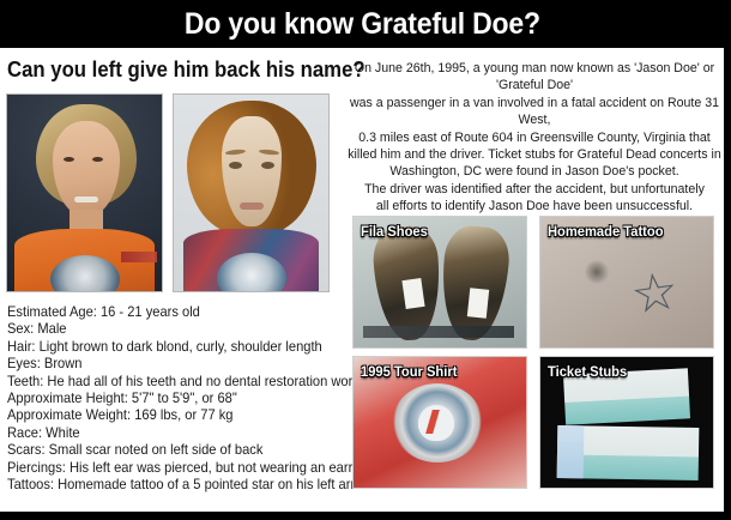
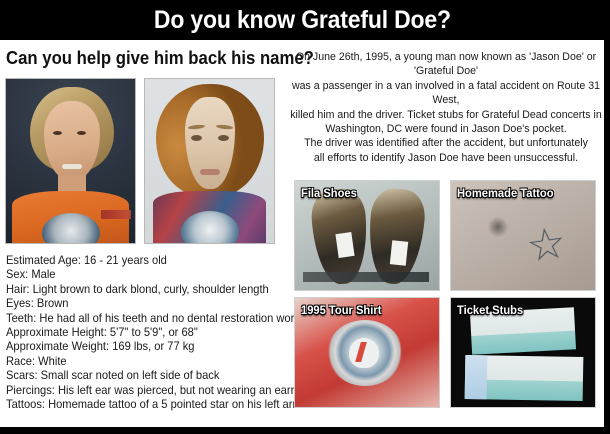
  Do you know Grateful Doe?
- Can you left give him back his name?
+ Can you help give him back his name?
  Estimated Age: 16 - 21 years old
  Sex: Male
  Hair: Light brown to dark blond, curly, shoulder length
  Eyes: Brown
  Teeth: He had all of his teeth and no dental restoration w
  Approximate Height: 5'7" to 5'9", or 68"
  Approximate Weight: 169 lbs, or 77 kg
  Race: White
  Scars: Small scar noted on left side of back
  Piercings: His left ear was pierced, but not wearing an ea
  Tattoos: Homemade tattoo of a 5 pointed star on his left a
  On June 26th, 1995, a young man now known as 'Jason Doe' or 'Grateful Doe'
  was a passenger in a van involved in a fatal accident on Route 31 West,
- 0.3 miles east of Route 604 in Greensville County, Virginia that
  killed him and the driver. Ticket stubs for Grateful Dead concerts in
  Washington, DC were found in Jason Doe's pocket.
  The driver was identified after the accident, but unfortunately
  all efforts to identify Jason Doe have been unsuccessful.
  Fila Shoes
  Homemade Tattoo
  1995 Tour Shirt
  Ticket Stubs
